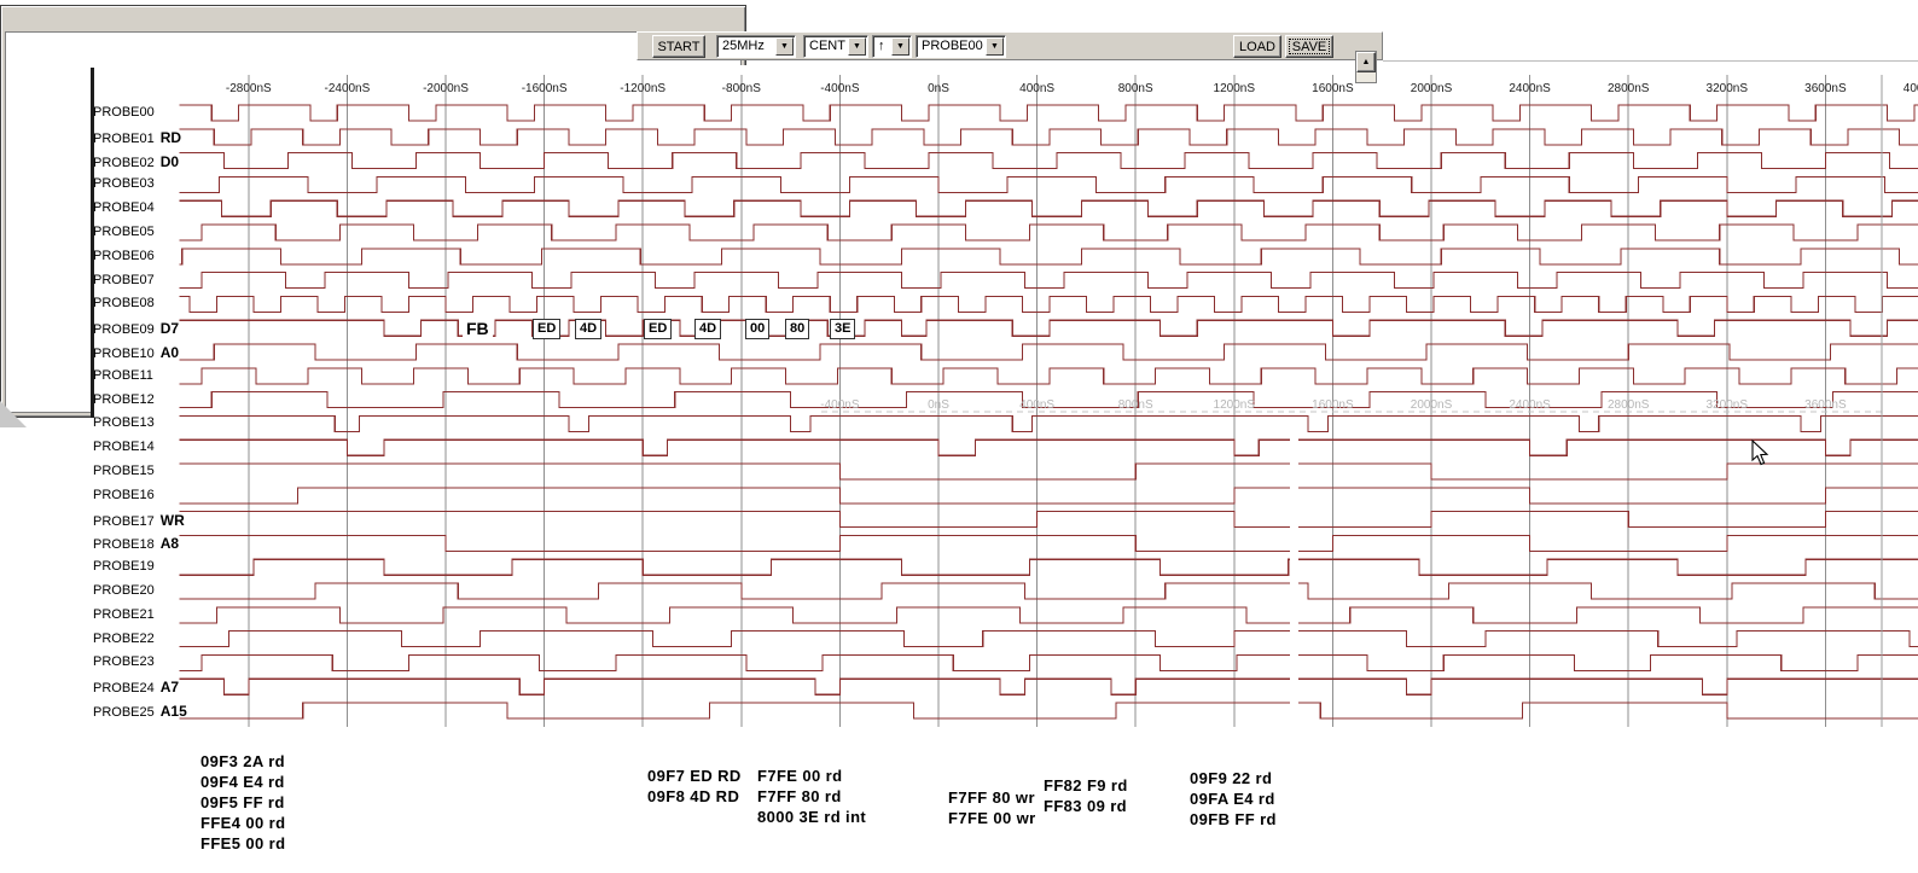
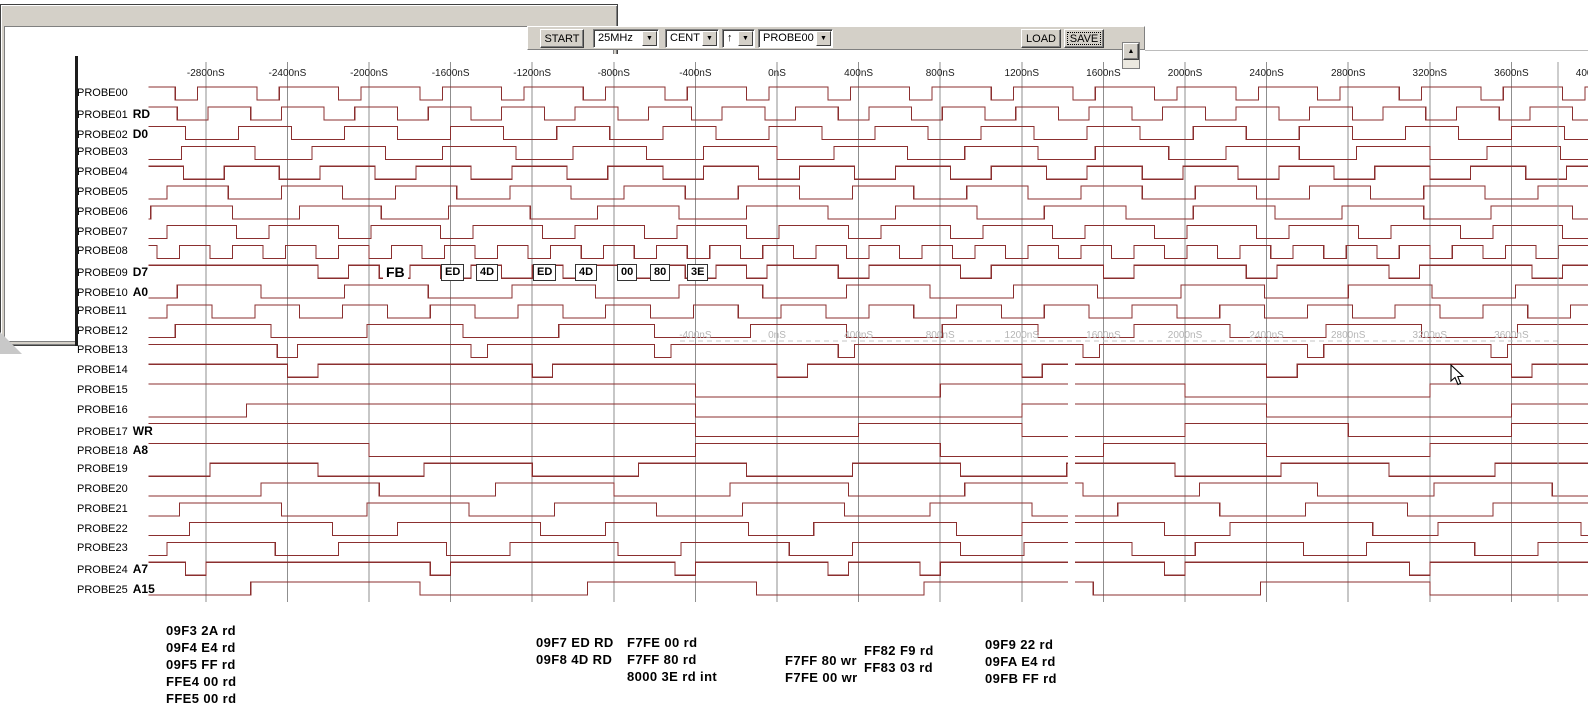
  START
  25MHz
  CENT
  ↑
  PROBE00
  LOAD
  SAVE
  -2800nS
  -2400nS
  -2000nS
  -1600nS
  -1200nS
  -800nS
  -400nS
  0nS
  400nS
  800nS
  1200nS
  1600nS
  2000nS
  2400nS
  2800nS
  3200nS
  3600nS
  -400nS
  0nS
  400nS
  800nS
  1200nS
  1600nS
  2000nS
  2400nS
  2800nS
  3200nS
  3600nS
  PROBE00
  PROBE01 RD
  PROBE02 D0
  PROBE03
  PROBE04
  PROBE05
  PROBE06
  PROBE07
  PROBE08
  PROBE09 D7
  PROBE10 A0
  PROBE11
  PROBE12
  PROBE13
  PROBE14
  PROBE15
  PROBE16
  PROBE17 WR
  PROBE18 A8
  PROBE19
  PROBE20
  PROBE21
  PROBE22
  PROBE23
  PROBE24 A7
  PROBE25 A15
  FB
  ED
  4D
  ED
  4D
  00
  80
  3E
  09F3 2A rd
  09F4 E4 rd
  09F5 FF rd
  FFE4 00 rd
  FFE5 00 rd
  09F7 ED RD
  09F8 4D RD
  F7FE 00 rd
  F7FF 80 rd
  8000 3E rd int
  F7FF 80 wr
  F7FE 00 wr
  FF82 F9 rd
- FF83 09 rd
+ FF83 03 rd
  09F9 22 rd
  09FA E4 rd
  09FB FF rd
